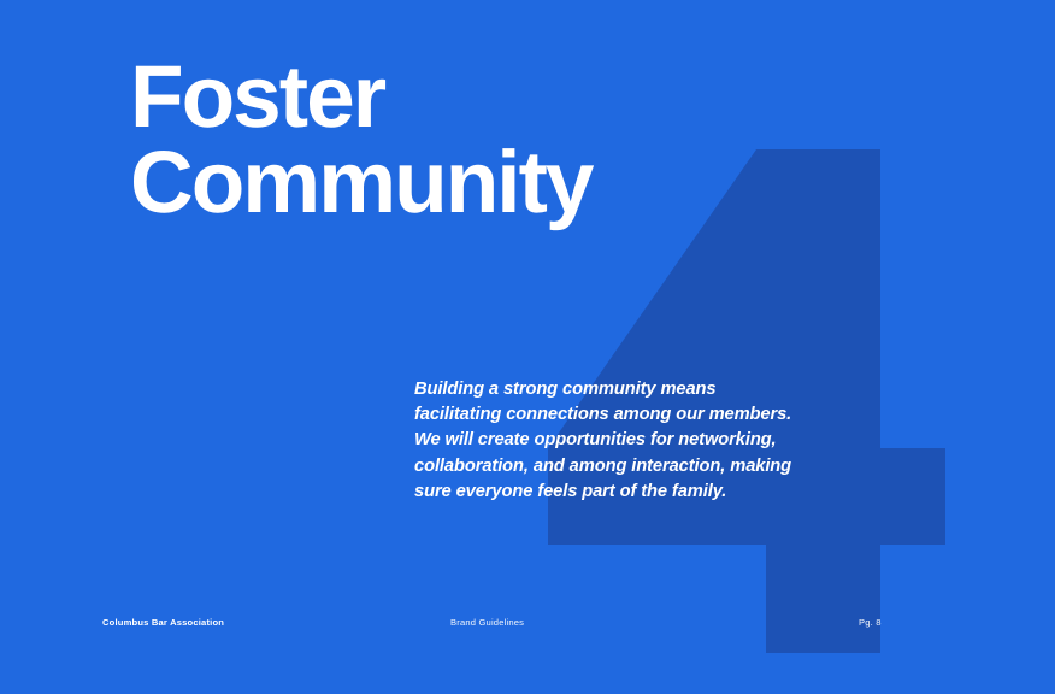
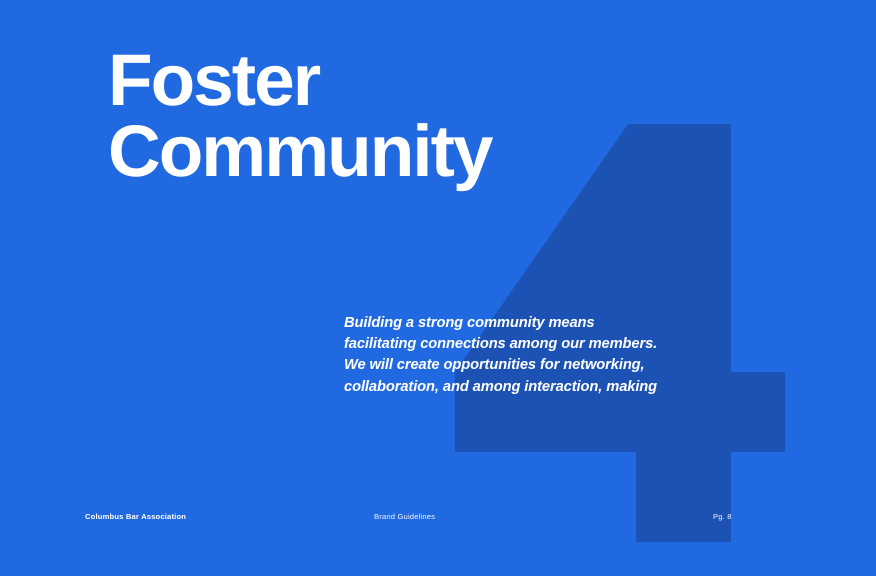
  Foster
  Community
  Building a strong community means
  facilitating connections among our members.
  We will create opportunities for networking,
  collaboration, and among interaction, making
- sure everyone feels part of the family.
  Columbus Bar Association
  Brand Guidelines
  Pg. 8
